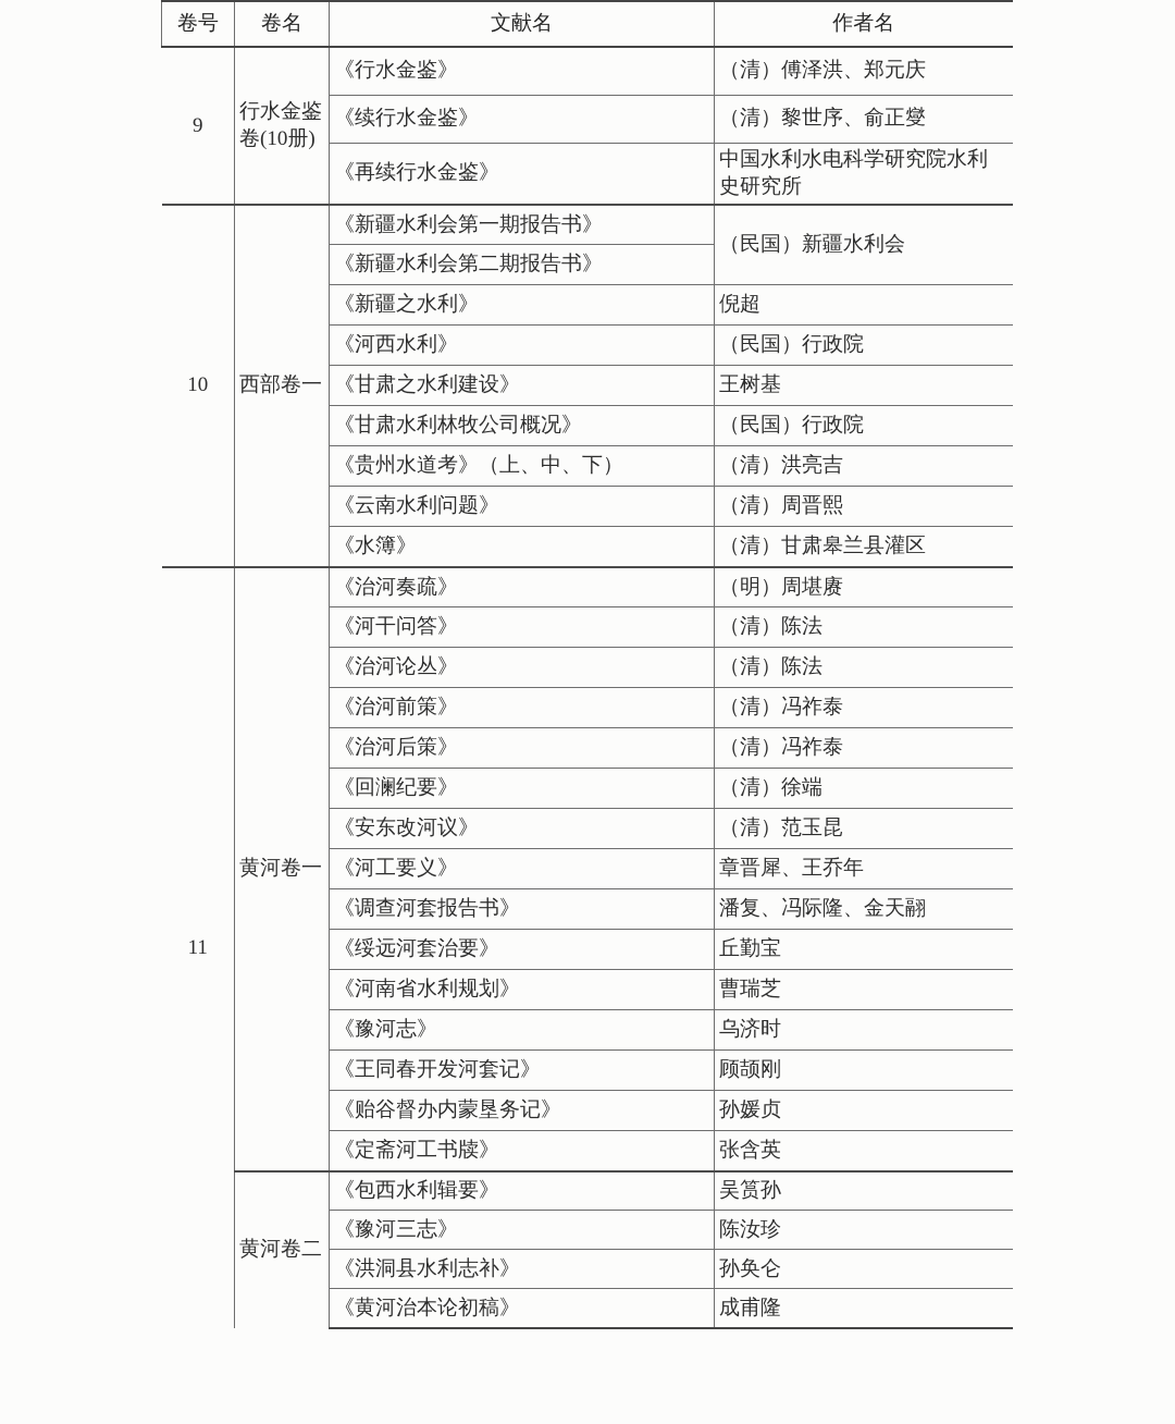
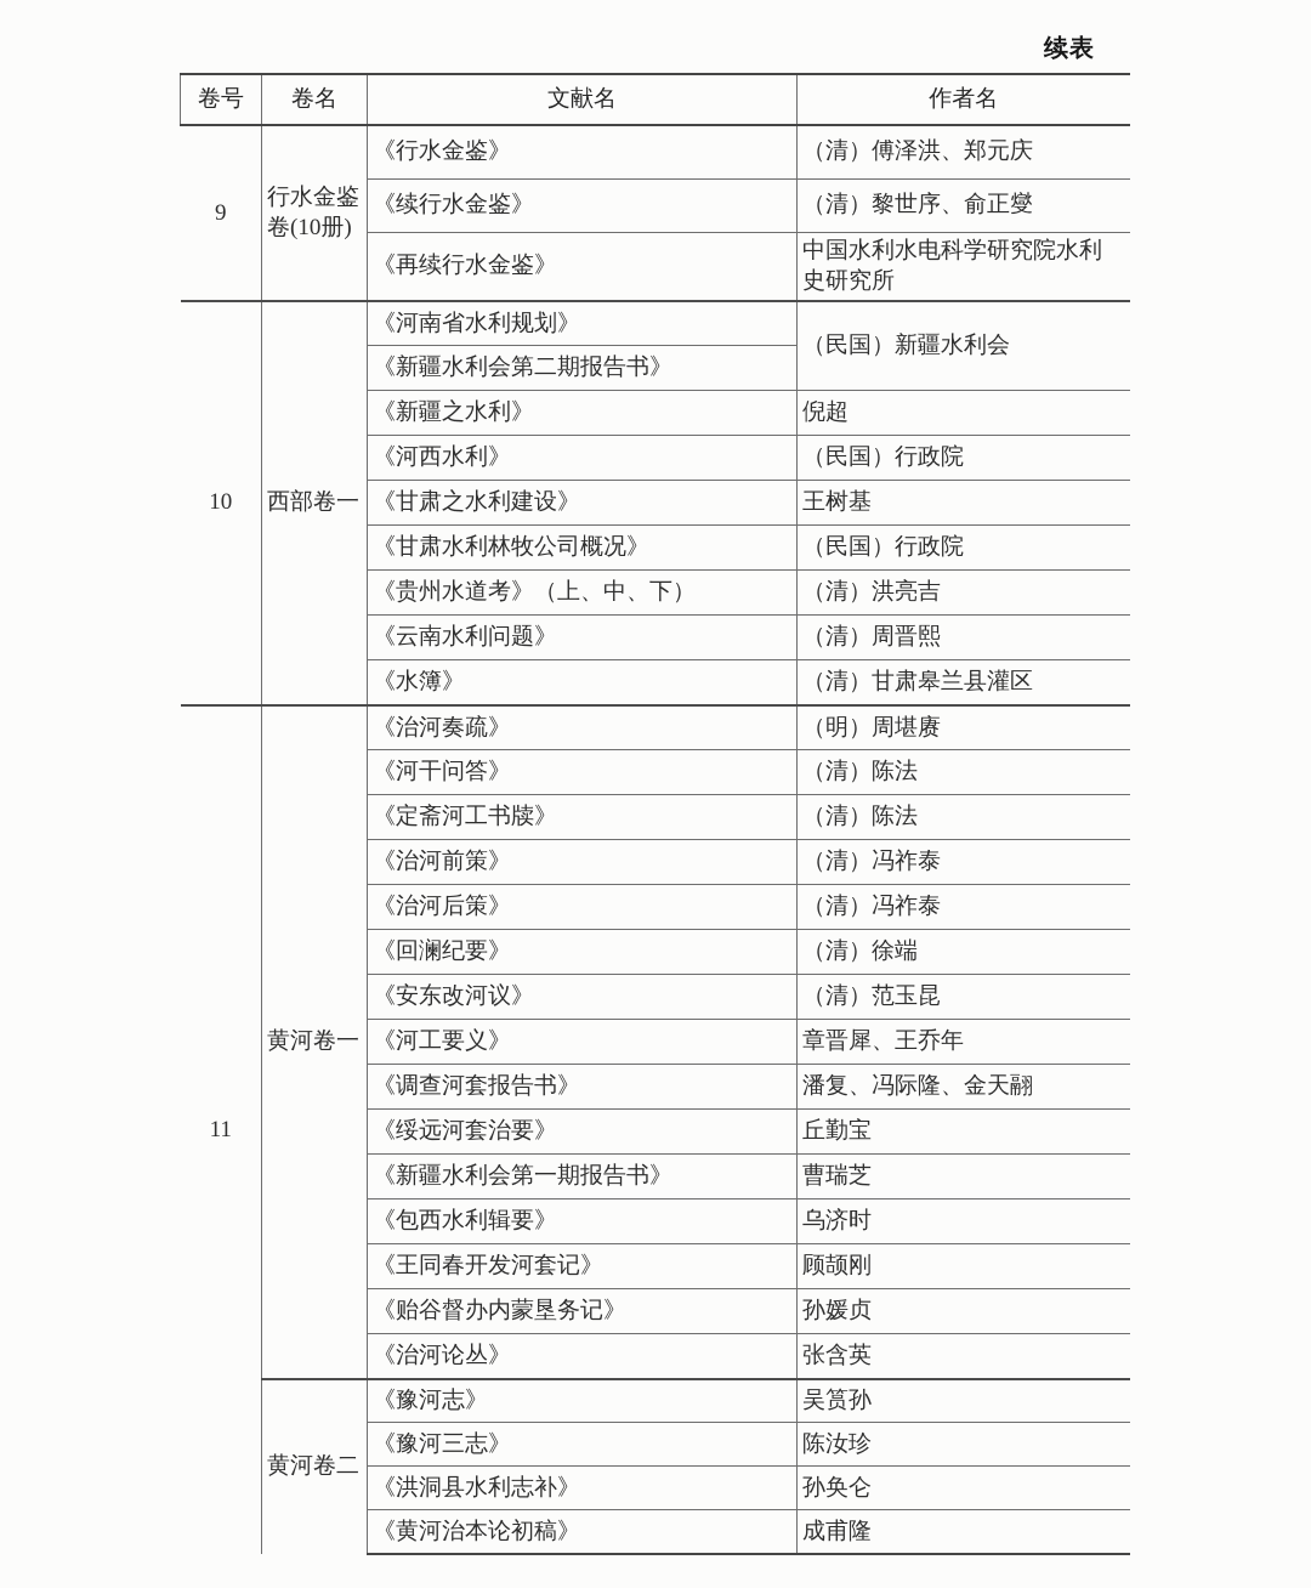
+ 续表
  卷号	卷名	文献名	作者名
  9	行水金鉴卷(10册)	《行水金鉴》	（清）傅泽洪、郑元庆
  《续行水金鉴》	（清）黎世序、俞正燮
  《再续行水金鉴》	中国水利水电科学研究院水利史研究所
- 10	西部卷一	《新疆水利会第一期报告书》	（民国）新疆水利会
+ 10	西部卷一	《河南省水利规划》	（民国）新疆水利会
  《新疆水利会第二期报告书》
  《新疆之水利》	倪超
  《河西水利》	（民国）行政院
  《甘肃之水利建设》	王树基
  《甘肃水利林牧公司概况》	（民国）行政院
  《贵州水道考》（上、中、下）	（清）洪亮吉
  《云南水利问题》	（清）周晋熙
  《水簿》	（清）甘肃皋兰县灌区
  11	黄河卷一	《治河奏疏》	（明）周堪赓
  《河干问答》	（清）陈法
- 《治河论丛》	（清）陈法
+ 《定斋河工书牍》	（清）陈法
  《治河前策》	（清）冯祚泰
  《治河后策》	（清）冯祚泰
  《回澜纪要》	（清）徐端
  《安东改河议》	（清）范玉昆
  《河工要义》	章晋犀、王乔年
  《调查河套报告书》	潘复、冯际隆、金天翮
  《绥远河套治要》	丘勤宝
- 《河南省水利规划》	曹瑞芝
+ 《新疆水利会第一期报告书》	曹瑞芝
- 《豫河志》	乌济时
+ 《包西水利辑要》	乌济时
  《王同春开发河套记》	顾颉刚
  《贻谷督办内蒙垦务记》	孙媛贞
- 《定斋河工书牍》	张含英
+ 《治河论丛》	张含英
- 黄河卷二	《包西水利辑要》	吴筼孙
+ 黄河卷二	《豫河志》	吴筼孙
  《豫河三志》	陈汝珍
  《洪洞县水利志补》	孙奂仑
  《黄河治本论初稿》	成甫隆
